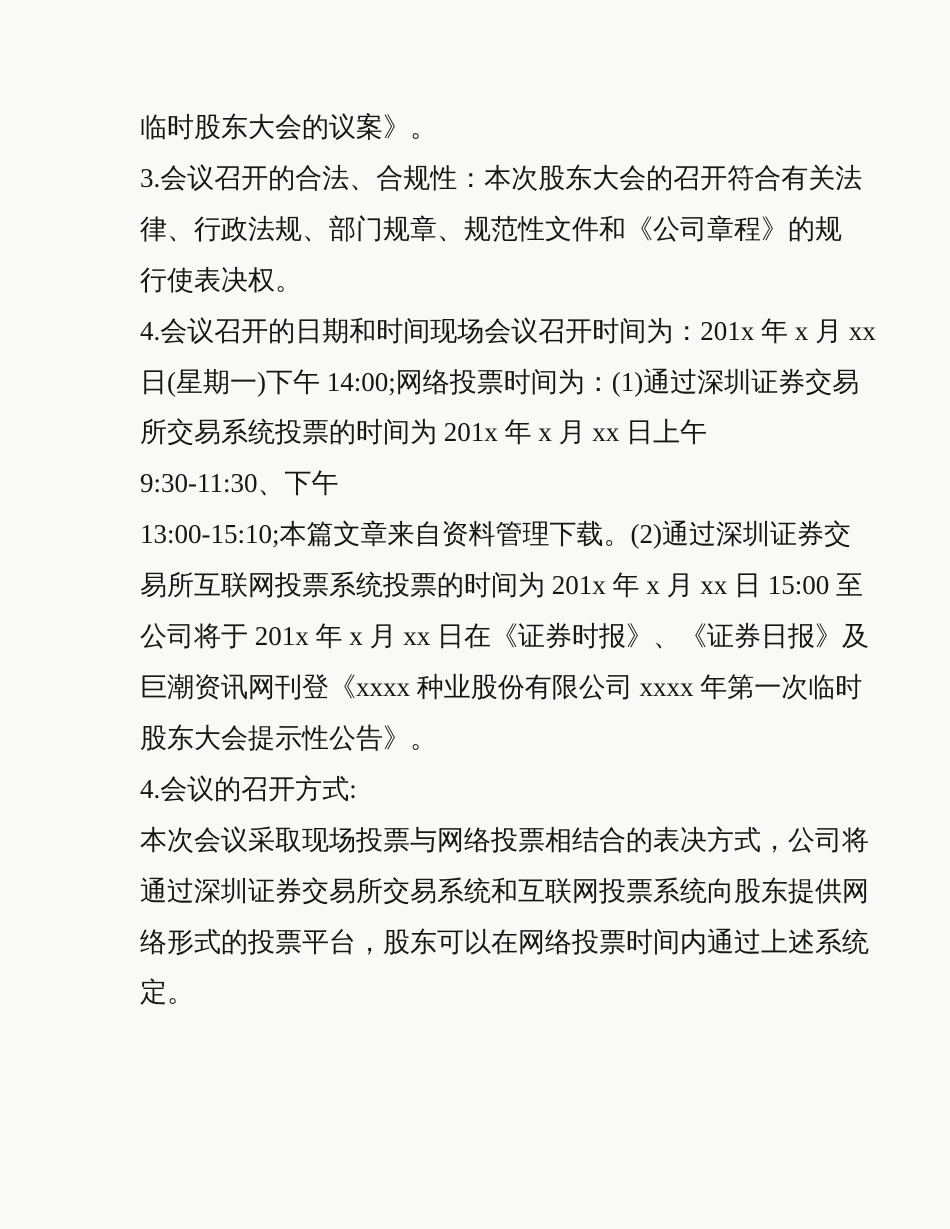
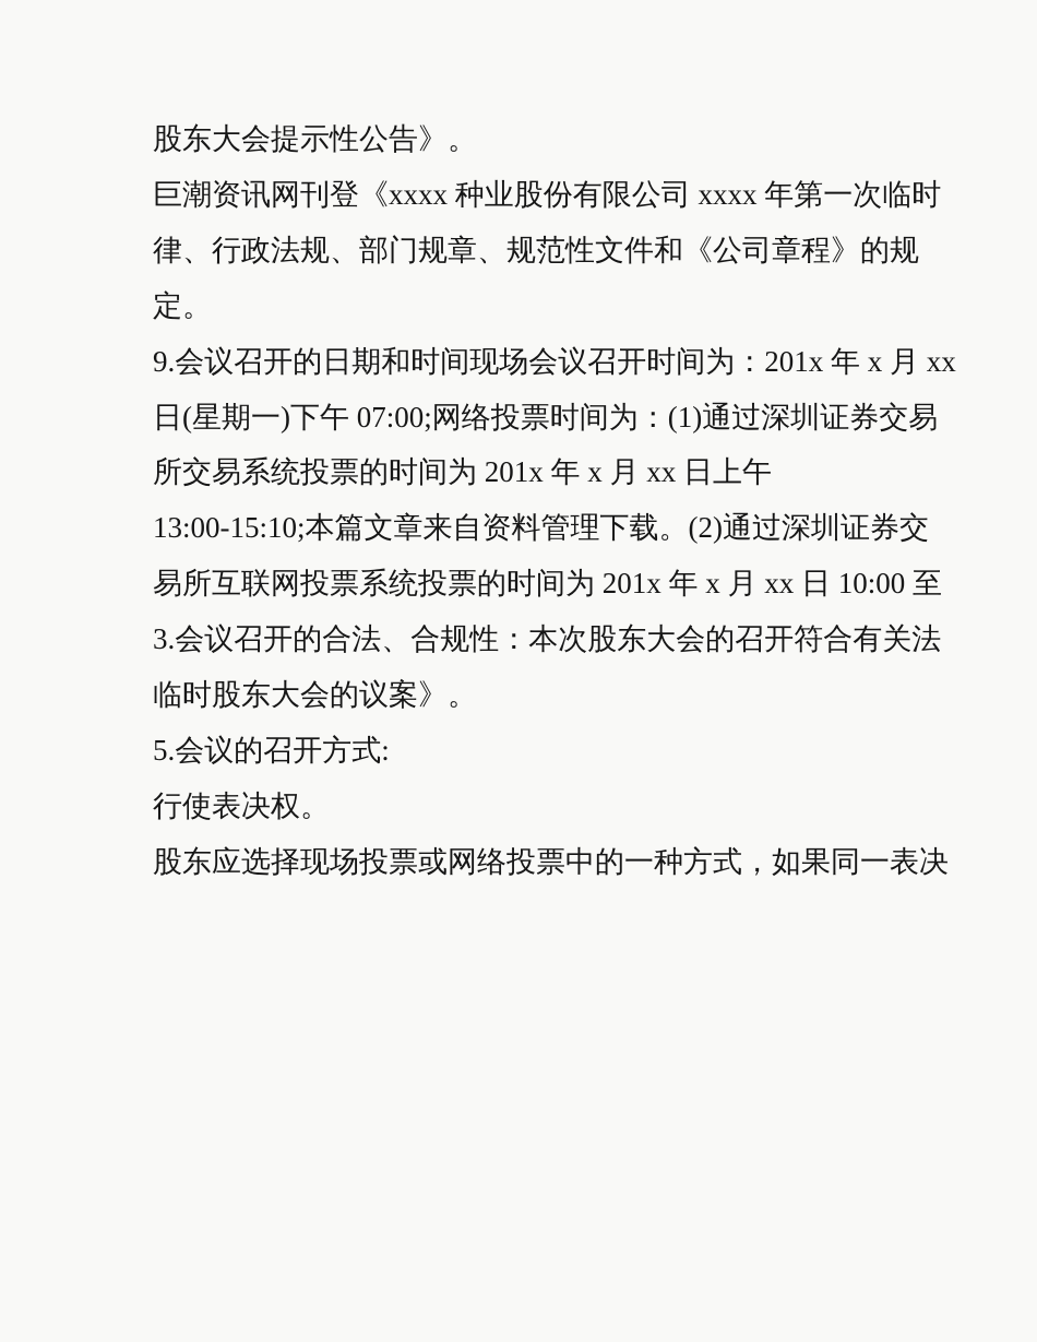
- 临时股东大会的议案》。
+ 股东大会提示性公告》。
- 3.会议召开的合法、合规性：本次股东大会的召开符合有关法
+ 巨潮资讯网刊登《xxxx 种业股份有限公司 xxxx 年第一次临时
  律、行政法规、部门规章、规范性文件和《公司章程》的规
- 行使表决权。
+ 定。
- 4.会议召开的日期和时间现场会议召开时间为：201x 年 x 月 xx
+ 9.会议召开的日期和时间现场会议召开时间为：201x 年 x 月 xx
- 日(星期一)下午 14:00;网络投票时间为：(1)通过深圳证券交易
+ 日(星期一)下午 07:00;网络投票时间为：(1)通过深圳证券交易
  所交易系统投票的时间为 201x 年 x 月 xx 日上午
- 9:30-11:30、下午
  13:00-15:10;本篇文章来自资料管理下载。(2)通过深圳证券交
- 易所互联网投票系统投票的时间为 201x 年 x 月 xx 日 15:00 至
+ 易所互联网投票系统投票的时间为 201x 年 x 月 xx 日 10:00 至
- 公司将于 201x 年 x 月 xx 日在《证券时报》、《证券日报》及
- 巨潮资讯网刊登《xxxx 种业股份有限公司 xxxx 年第一次临时
+ 3.会议召开的合法、合规性：本次股东大会的召开符合有关法
- 股东大会提示性公告》。
+ 临时股东大会的议案》。
- 4.会议的召开方式:
+ 5.会议的召开方式:
- 本次会议采取现场投票与网络投票相结合的表决方式，公司将
- 通过深圳证券交易所交易系统和互联网投票系统向股东提供网
- 络形式的投票平台，股东可以在网络投票时间内通过上述系统
- 定。
+ 行使表决权。
+ 股东应选择现场投票或网络投票中的一种方式，如果同一表决
